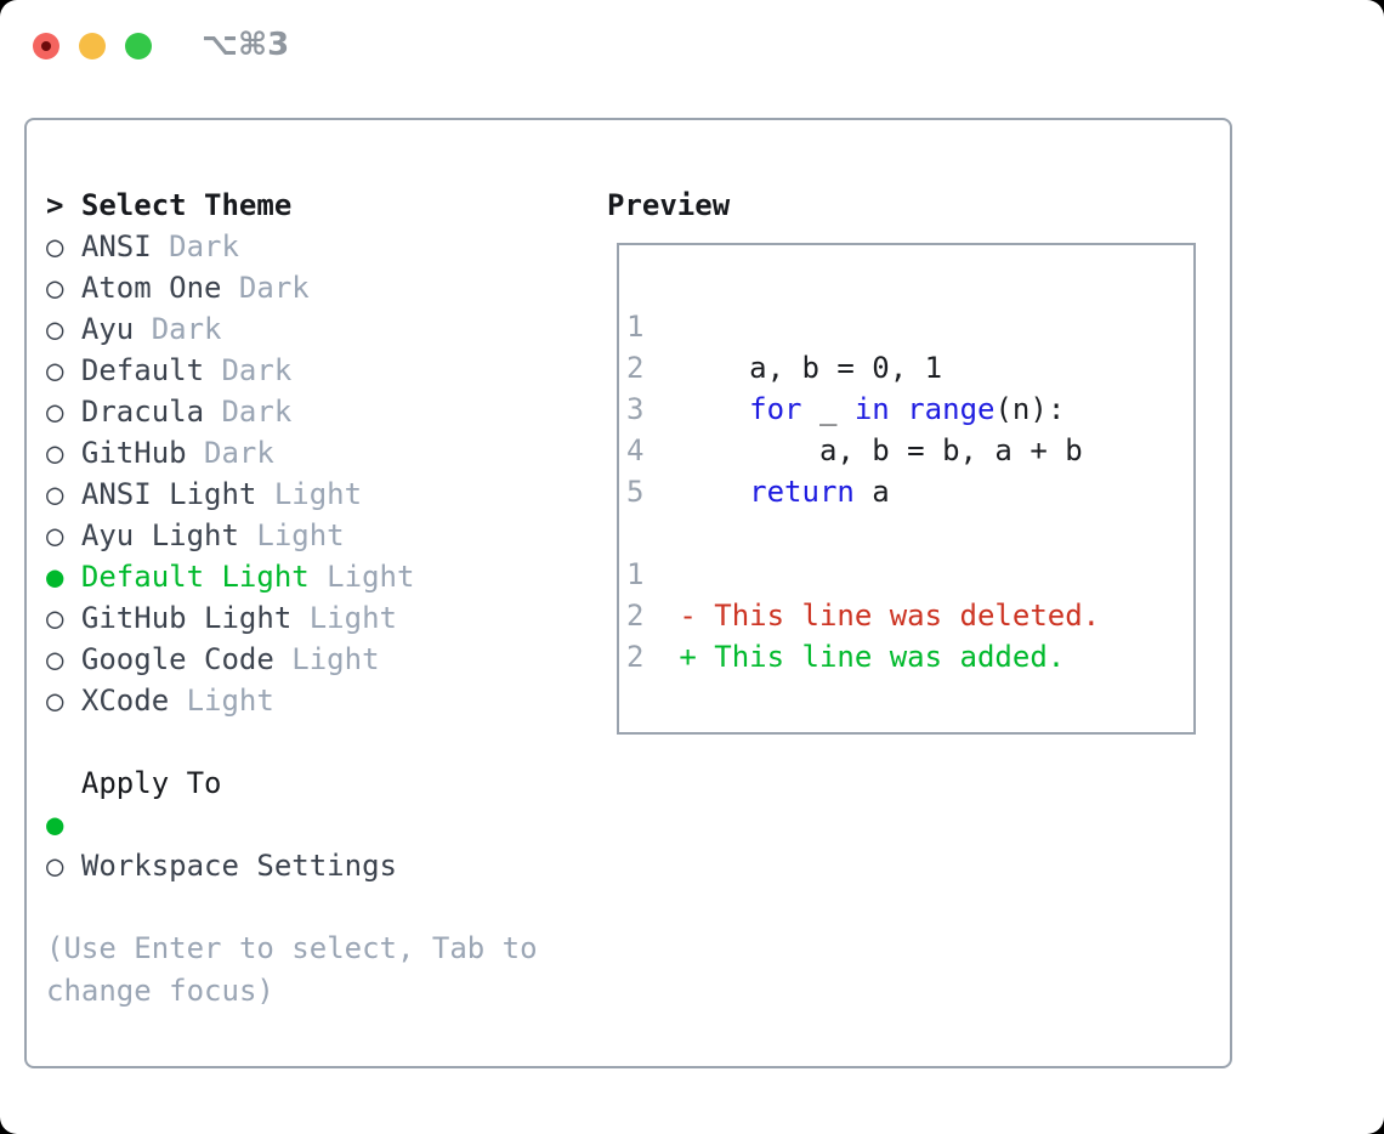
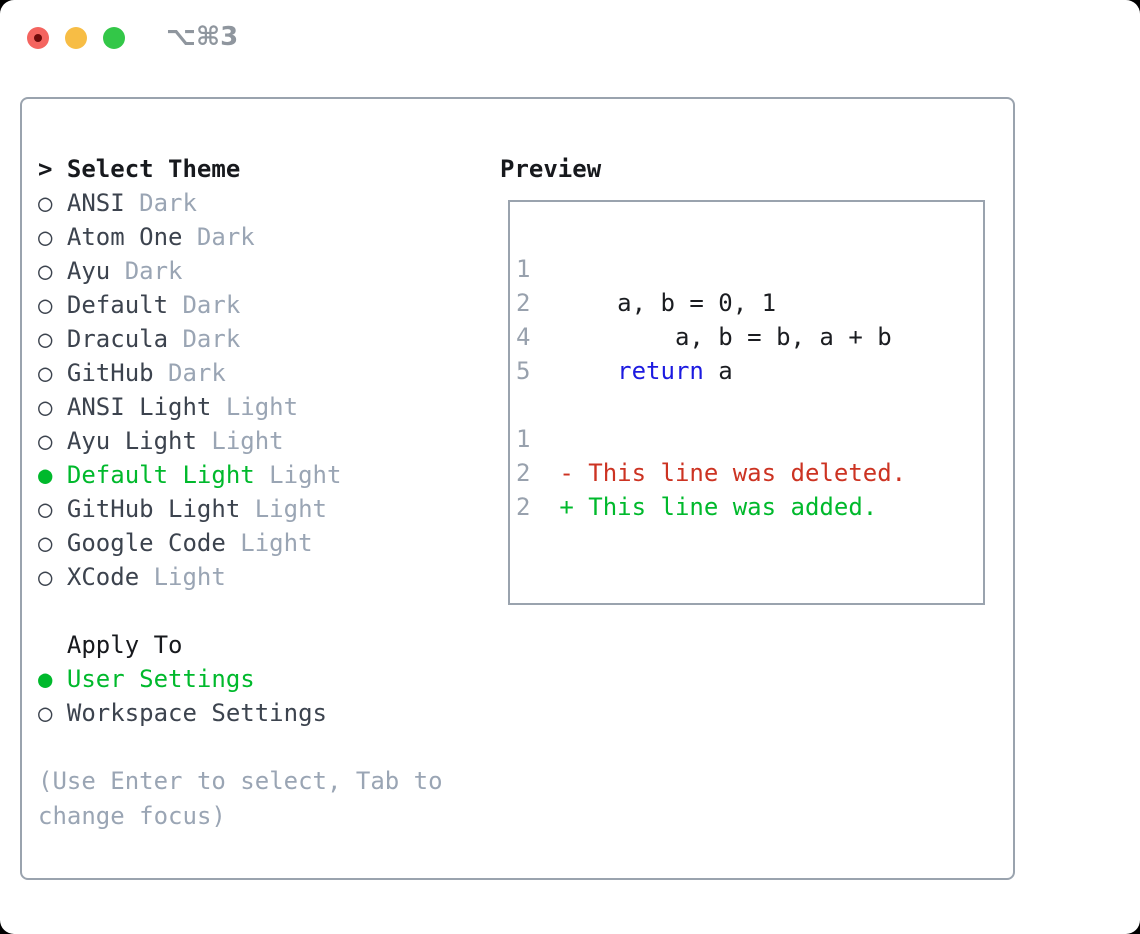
  ⌥⌘3
  >
  Select Theme
  ○
  ANSI
  Dark
  ○
  Atom One
  Dark
  ○
  Ayu
  Dark
  ○
  Default
  Dark
  ○
  Dracula
  Dark
  ○
  GitHub
  Dark
  ○
  ANSI Light
  Light
  ○
  Ayu Light
  Light
  ●
  Default Light
  Light
  ○
  GitHub Light
  Light
  ○
  Google Code
  Light
  ○
  XCode
  Light
  Apply To
  ●
+ User Settings
  ○
  Workspace Settings
  (Use Enter to select, Tab to change focus)
  Preview
  1
  2
  a, b = 0, 1
- 3
- for _ in range(n):
  4
  a, b = b, a + b
  5
  return a
  1
  2
  - This line was deleted.
  2
  + This line was added.
